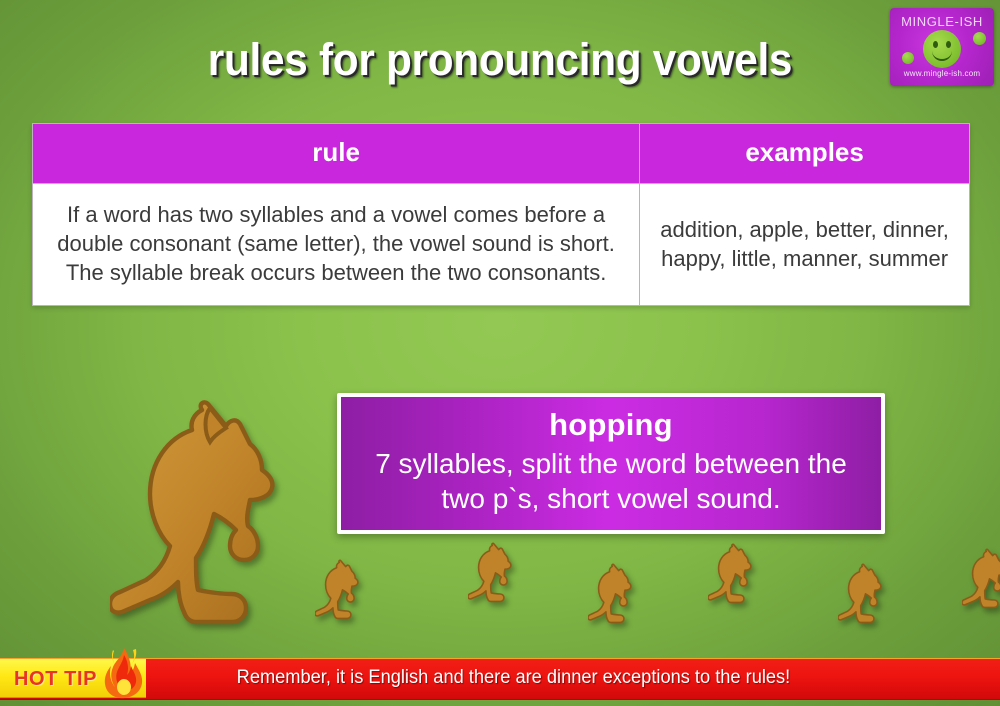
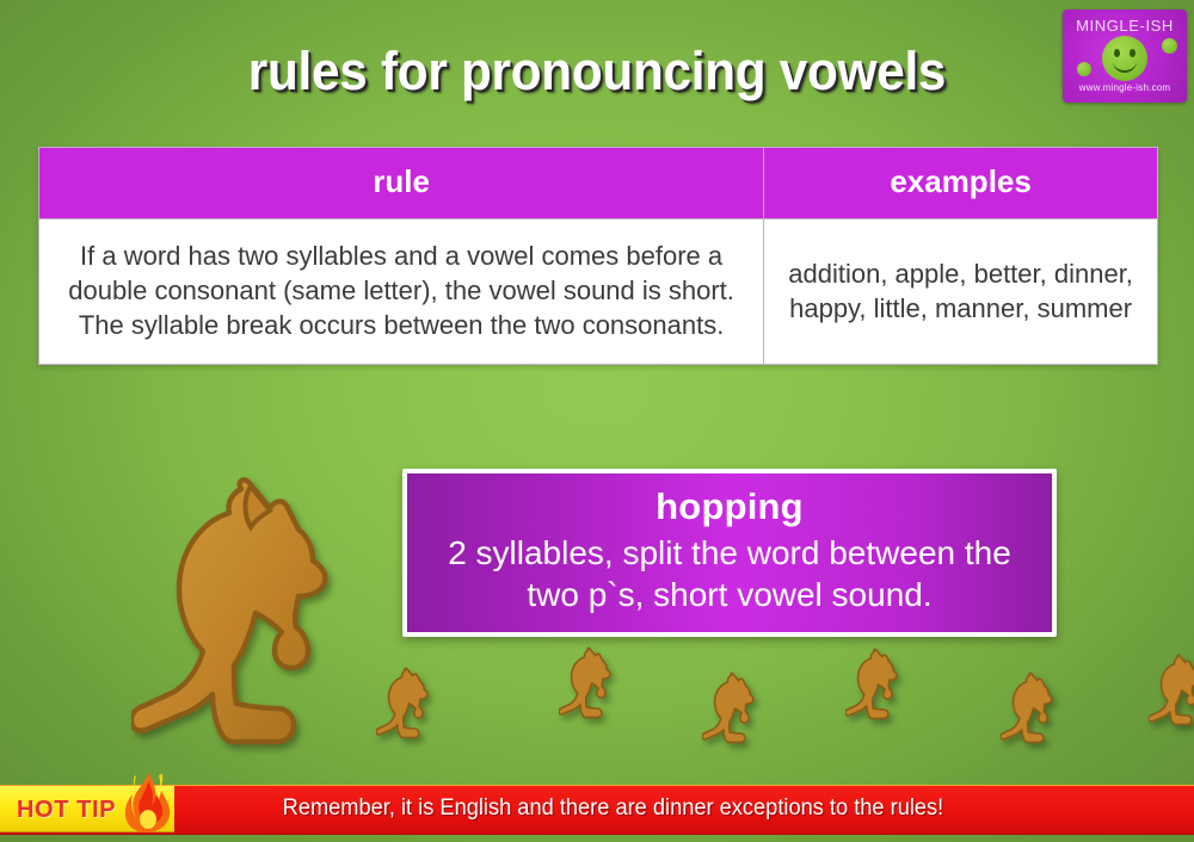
  rules for pronouncing vowels
  MINGLE-ISH
  www.mingle-ish.com
  rule	examples
  If a word has two syllables and a vowel comes before a double consonant (same letter), the vowel sound is short. The syllable break occurs between the two consonants.	addition, apple, better, dinner, happy, little, manner, summer
  hopping
- 7 syllables, split the word between the two p`s, short vowel sound.
+ 2 syllables, split the word between the two p`s, short vowel sound.
  Remember, it is English and there are dinner exceptions to the rules!
  HOT TIP
